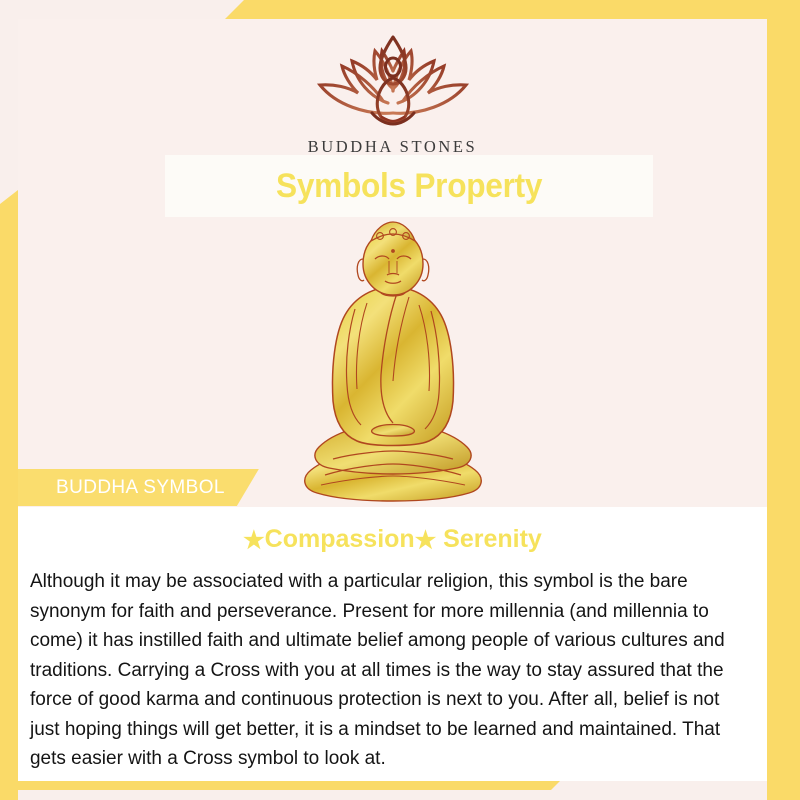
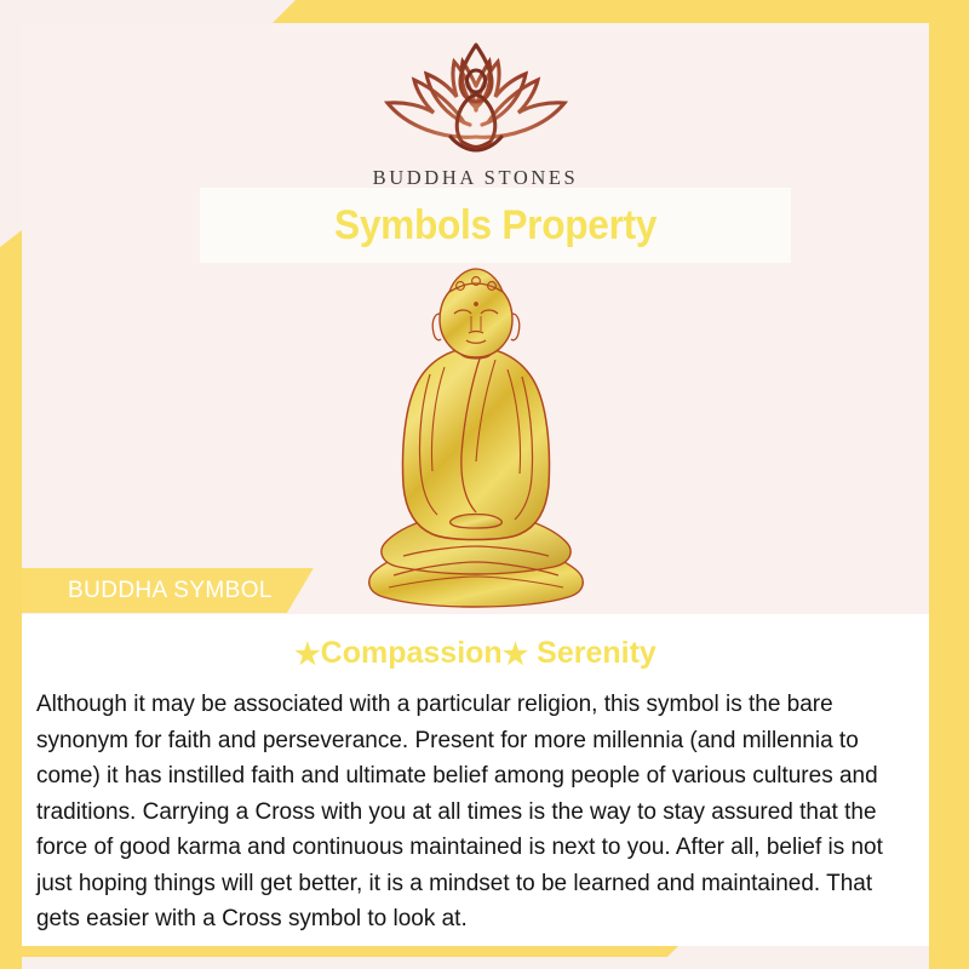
  BUDDHA STONES
  Symbols Property
  BUDDHA SYMBOL
  ★Compassion★ Serenity
- Although it may be associated with a particular religion, this symbol is the bare synonym for faith and perseverance. Present for more millennia (and millennia to come) it has instilled faith and ultimate belief among people of various cultures and traditions. Carrying a Cross with you at all times is the way to stay assured that the force of good karma and continuous protection is next to you. After all, belief is not just hoping things will get better, it is a mindset to be learned and maintained. That gets easier with a Cross symbol to look at.
+ Although it may be associated with a particular religion, this symbol is the bare synonym for faith and perseverance. Present for more millennia (and millennia to come) it has instilled faith and ultimate belief among people of various cultures and traditions. Carrying a Cross with you at all times is the way to stay assured that the force of good karma and continuous maintained is next to you. After all, belief is not just hoping things will get better, it is a mindset to be learned and maintained. That gets easier with a Cross symbol to look at.
